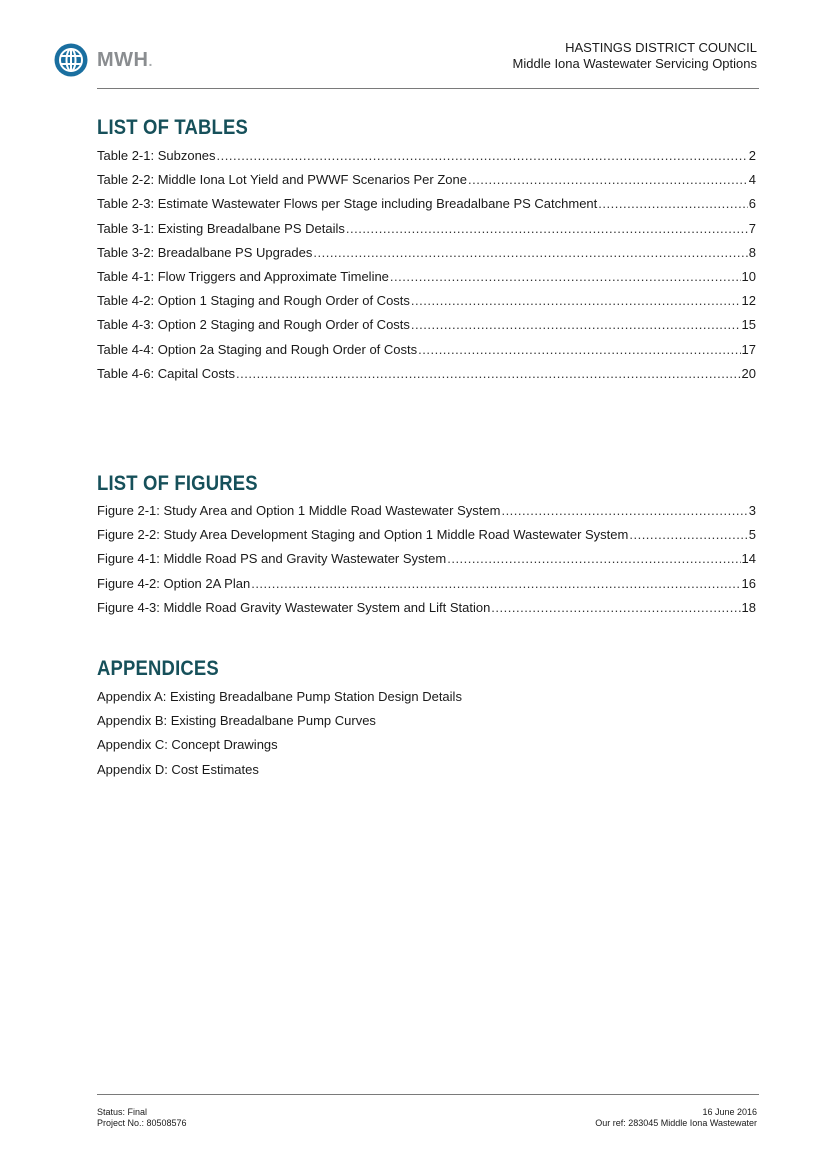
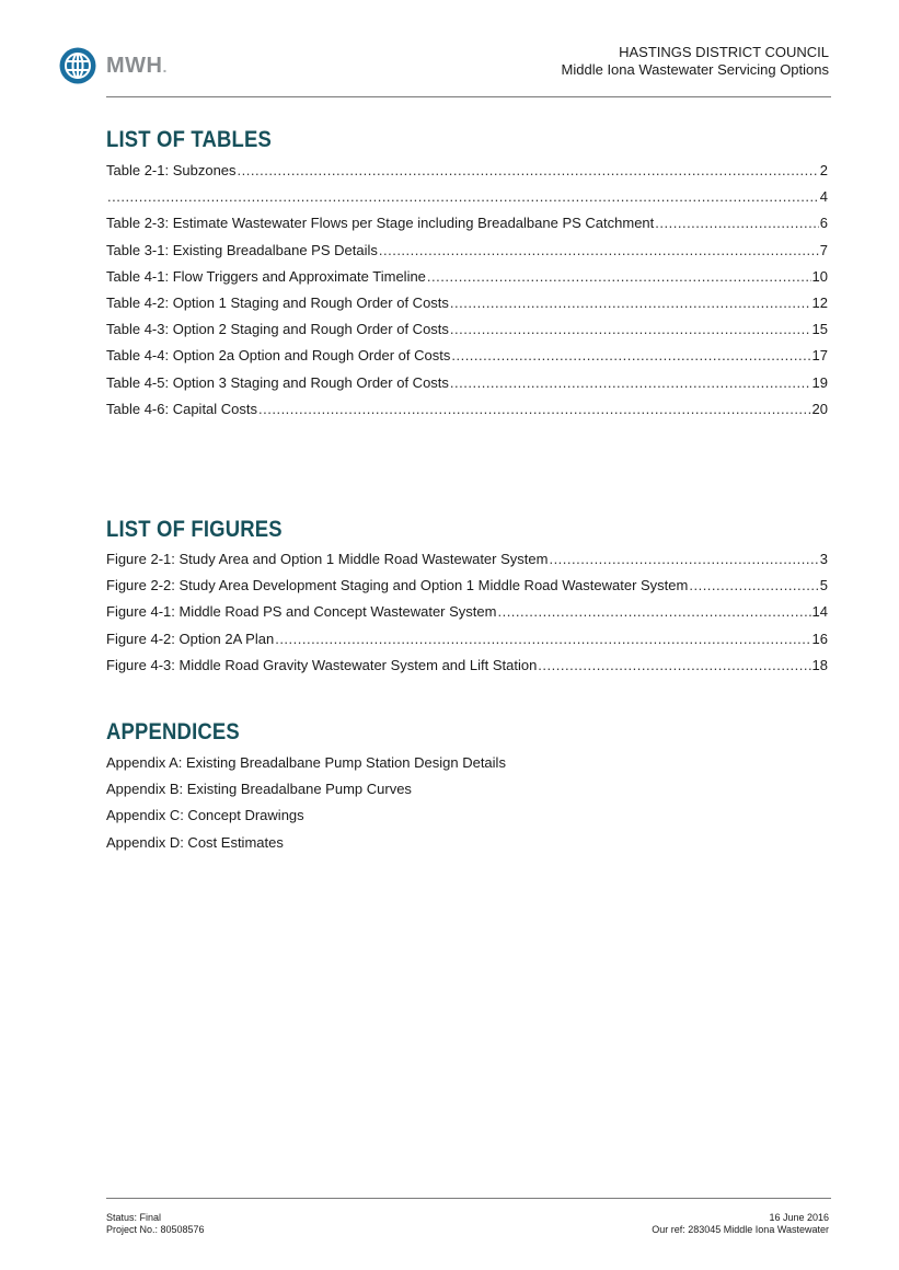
  MWH.
  HASTINGS DISTRICT COUNCIL
  Middle Iona Wastewater Servicing Options
  LIST OF TABLES
  Table 2-1: Subzones
  2
- Table 2-2: Middle Iona Lot Yield and PWWF Scenarios Per Zone
  4
  Table 2-3: Estimate Wastewater Flows per Stage including Breadalbane PS Catchment
  6
  Table 3-1: Existing Breadalbane PS Details
  7
- Table 3-2: Breadalbane PS Upgrades
- 8
  Table 4-1: Flow Triggers and Approximate Timeline
  10
  Table 4-2: Option 1 Staging and Rough Order of Costs
  12
  Table 4-3: Option 2 Staging and Rough Order of Costs
  15
- Table 4-4: Option 2a Staging and Rough Order of Costs
+ Table 4-4: Option 2a Option and Rough Order of Costs
  17
+ Table 4-5: Option 3 Staging and Rough Order of Costs
+ 19
  Table 4-6: Capital Costs
  20
  LIST OF FIGURES
  Figure 2-1: Study Area and Option 1 Middle Road Wastewater System
  3
  Figure 2-2: Study Area Development Staging and Option 1 Middle Road Wastewater System
  5
- Figure 4-1: Middle Road PS and Gravity Wastewater System
+ Figure 4-1: Middle Road PS and Concept Wastewater System
  14
  Figure 4-2: Option 2A Plan
  16
  Figure 4-3: Middle Road Gravity Wastewater System and Lift Station
  18
  APPENDICES
  Appendix A: Existing Breadalbane Pump Station Design Details
  Appendix B: Existing Breadalbane Pump Curves
  Appendix C: Concept Drawings
  Appendix D: Cost Estimates
  Status: Final
  Project No.: 80508576
  16 June 2016
  Our ref: 283045 Middle Iona Wastewater
